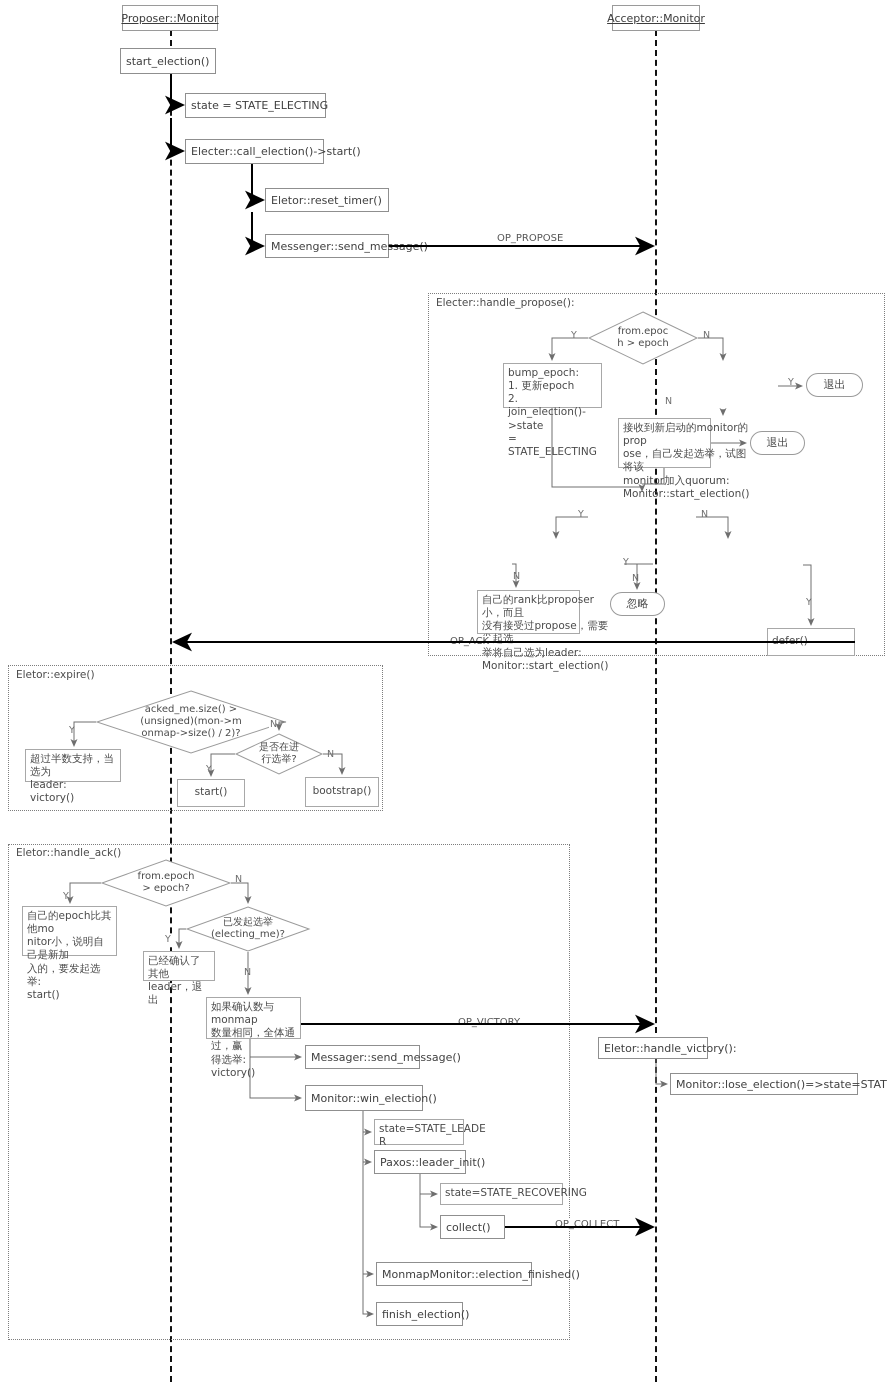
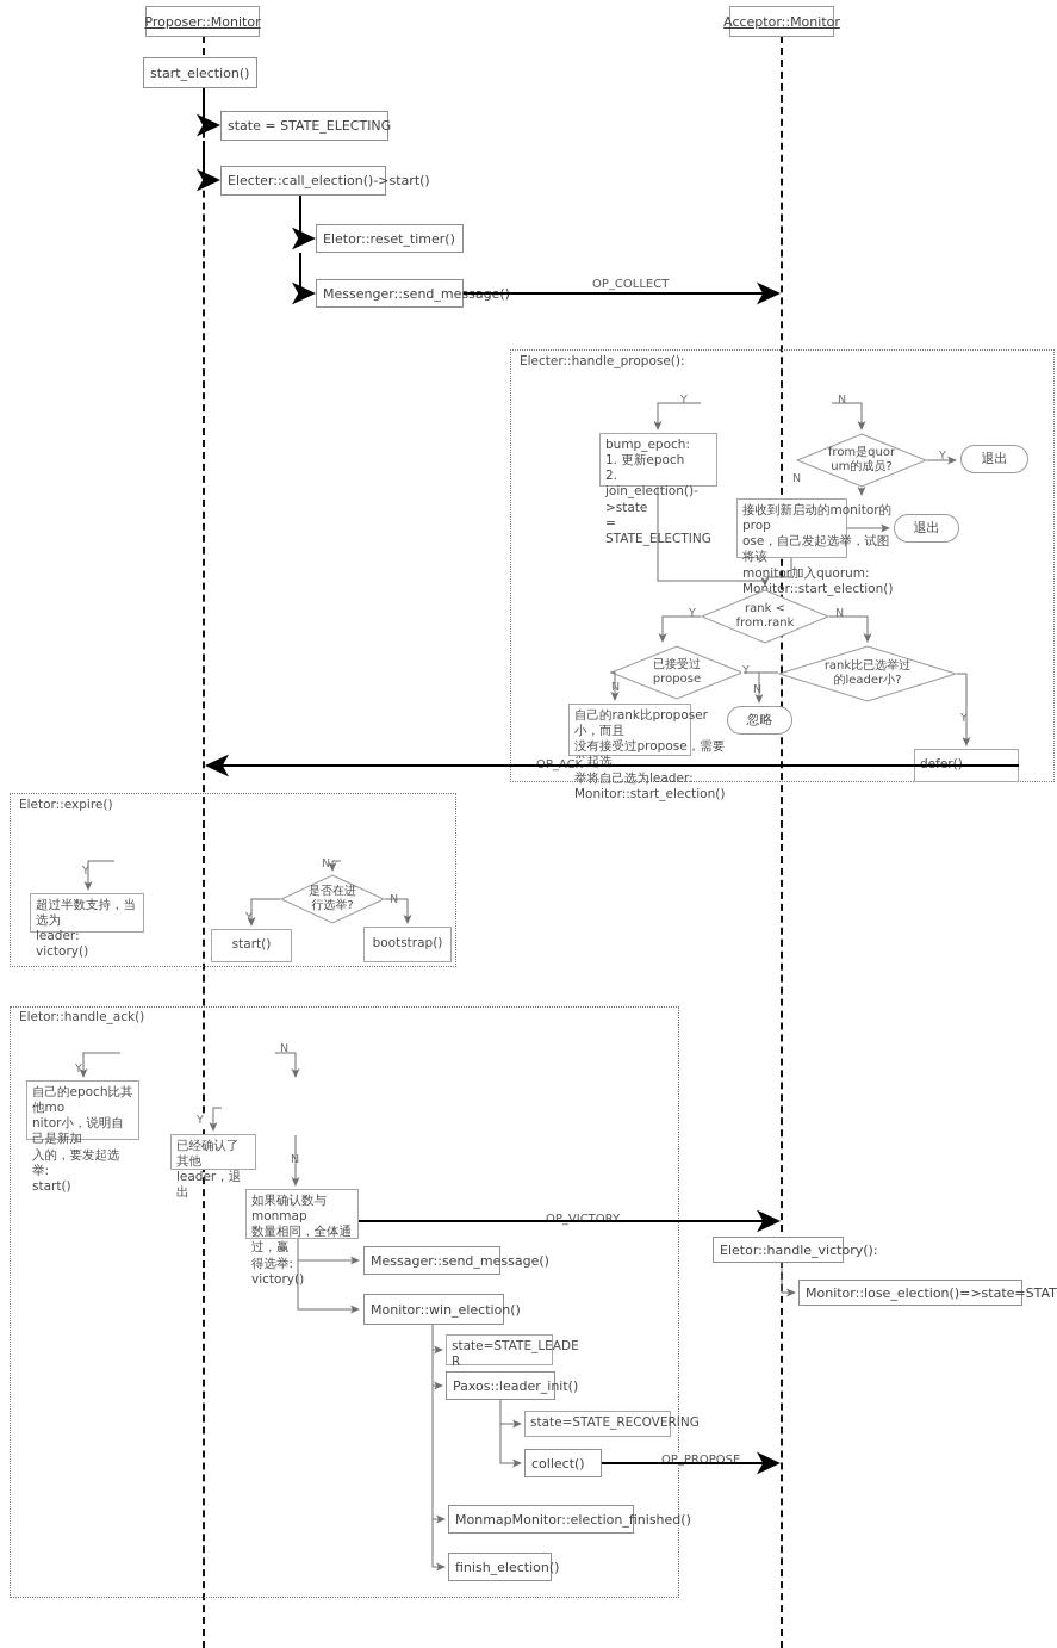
  Proposer::Monitor
  Acceptor::Monitor
  start_election()
  state = STATE_ELECTING
  Electer::call_election()->start()
  Eletor::reset_timer()
  Messenger::send_me
  Electer::handle_propose():
- from.epoc
- h > epoch
  bump_epoch:
  1. 更新epoch
  2. join_election()->state
  = STATE_ELECTING
+ from是quor
+ um的成员?
  退出
  接收到新启动的monitor的prop
  ose，自己发起选举，试图将该
  monitor加入quorum:
  Monitor::start_election()
  退出
+ rank <
+ from.rank
+ 已接受过
+ propose
+ rank比已选举过
+ 的leader小?
  忽略
  自己的rank比proposer小，而且
  没有接受过propose，需要起选
  举将自己选为leader:
  Monitor::start_election()
  Eletor::expire()
- acked_me.size() >
- (unsigned)(mon->m
- onmap->size() / 2)?
  超过半数支持，当选为
  leader:
  victory()
  是否在进
  行选举?
  start()
  bootstrap()
  Eletor::handle_ack()
- from.epoch
- > epoch?
  自己的epoch比其他mo
  nitor小，说明自己是新加
  入的，要发起选举:
  start()
- 已发起选举
- (electing_me)?
  已经确认了其他
  leader，退出
  如果确认数与monmap
  数量相同，全体通过，赢
  得选举:
  victory()
  Messager::send_message()
  Monitor::win_election()
  state=STATE_LEADE
  R
  Paxos::leader_init()
  state=STATE_RECOVERING
  collect()
  MonmapMonitor::election_finished()
  finish_election()
  Eletor::handle_victory():
  Monitor::lose_election()=>state=STAT
- OP_PROPOSE
+ OP_COLLECT
  OP_VICTORY
- OP_COLLECT
+ OP_PROPOSE
  Y
  N
  Y
  N
  Y
  N
  N
  Y
  N
  Y
  Y
  N
  Y
  Y
  N
  Y
